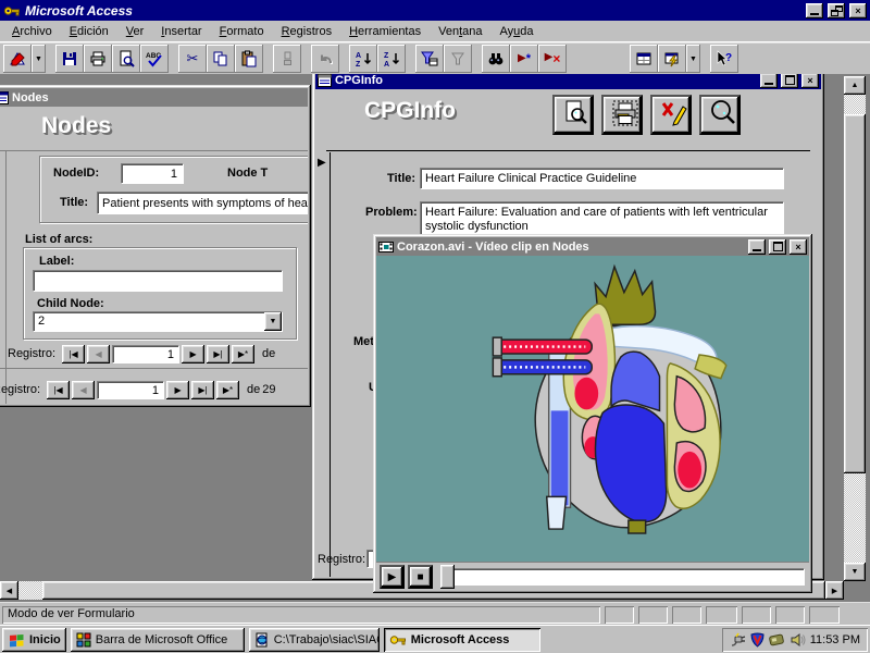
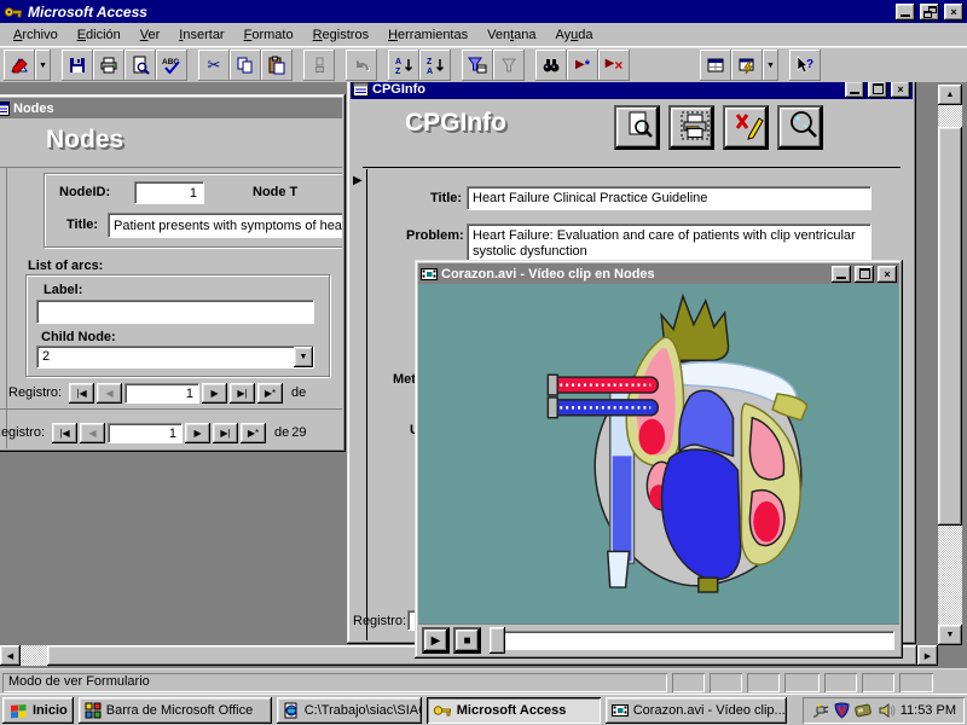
  Microsoft Access
  ×
  Archivo
  Edición
  Ver
  Insertar
  Formato
  Registros
  Herramientas
  Ventana
  Ayuda
  ✂
  ▶
  *
  ▶
  ×
  ?
  CPGInfo
  ×
  CPGInfo
  ▶
  Title:
  Heart Failure Clinical Practice Guideline
  Problem:
- Heart Failure: Evaluation and care of patients with left ventricular systolic dysfunction
+ Heart Failure: Evaluation and care of patients with clip ventricular systolic dysfunction
  Registro:
  Nodes
  Nodes
  NodeID:
  1
  Node T
  Title:
  Patient presents with symptoms of hea
  List of arcs:
  Label:
  Child Node:
  2
  Registro:
  |◀
  ◀
  1
  ▶
  ▶|
  ▶*
  de
  egistro:
  |◀
  ◀
  1
  ▶
  ▶|
  ▶*
  de
  29
  Corazon.avi - Vídeo clip en Nodes
  ×
  ▶
  ■
  Modo de ver Formulario
  Inicio
  Barra de Microsoft Office
  C:\Trabajo\siac\SIA
  Microsoft Access
+ Corazon.avi - Vídeo clip...
  11:53 PM
